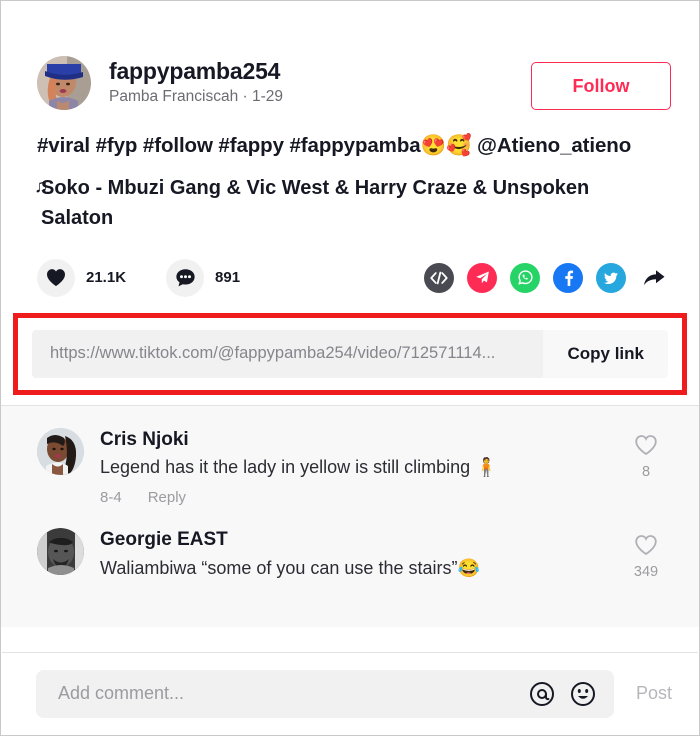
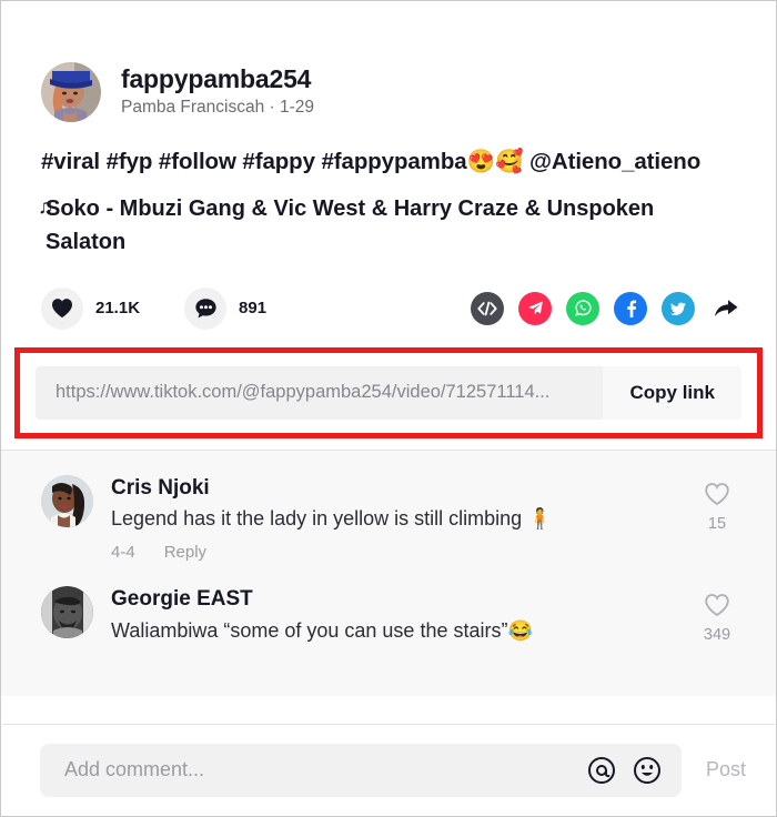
  fappypamba254
  Pamba Franciscah · 1-29
- Follow
  #viral #fyp #follow #fappy #fappypamba😍🥰 @Atieno_atieno
  ♫
  Soko - Mbuzi Gang & Vic West & Harry Craze & Unspoken Salaton
  21.1K
  891
  https://www.tiktok.com/@fappypamba254/video/712571114...
  Copy link
  Cris Njoki
  Legend has it the lady in yellow is still climbing 🧍
- 8-4
+ 4-4
  Reply
- 8
+ 15
  Georgie EAST
  Waliambiwa “some of you can use the stairs”😂
  349
  Add comment...
  Post
